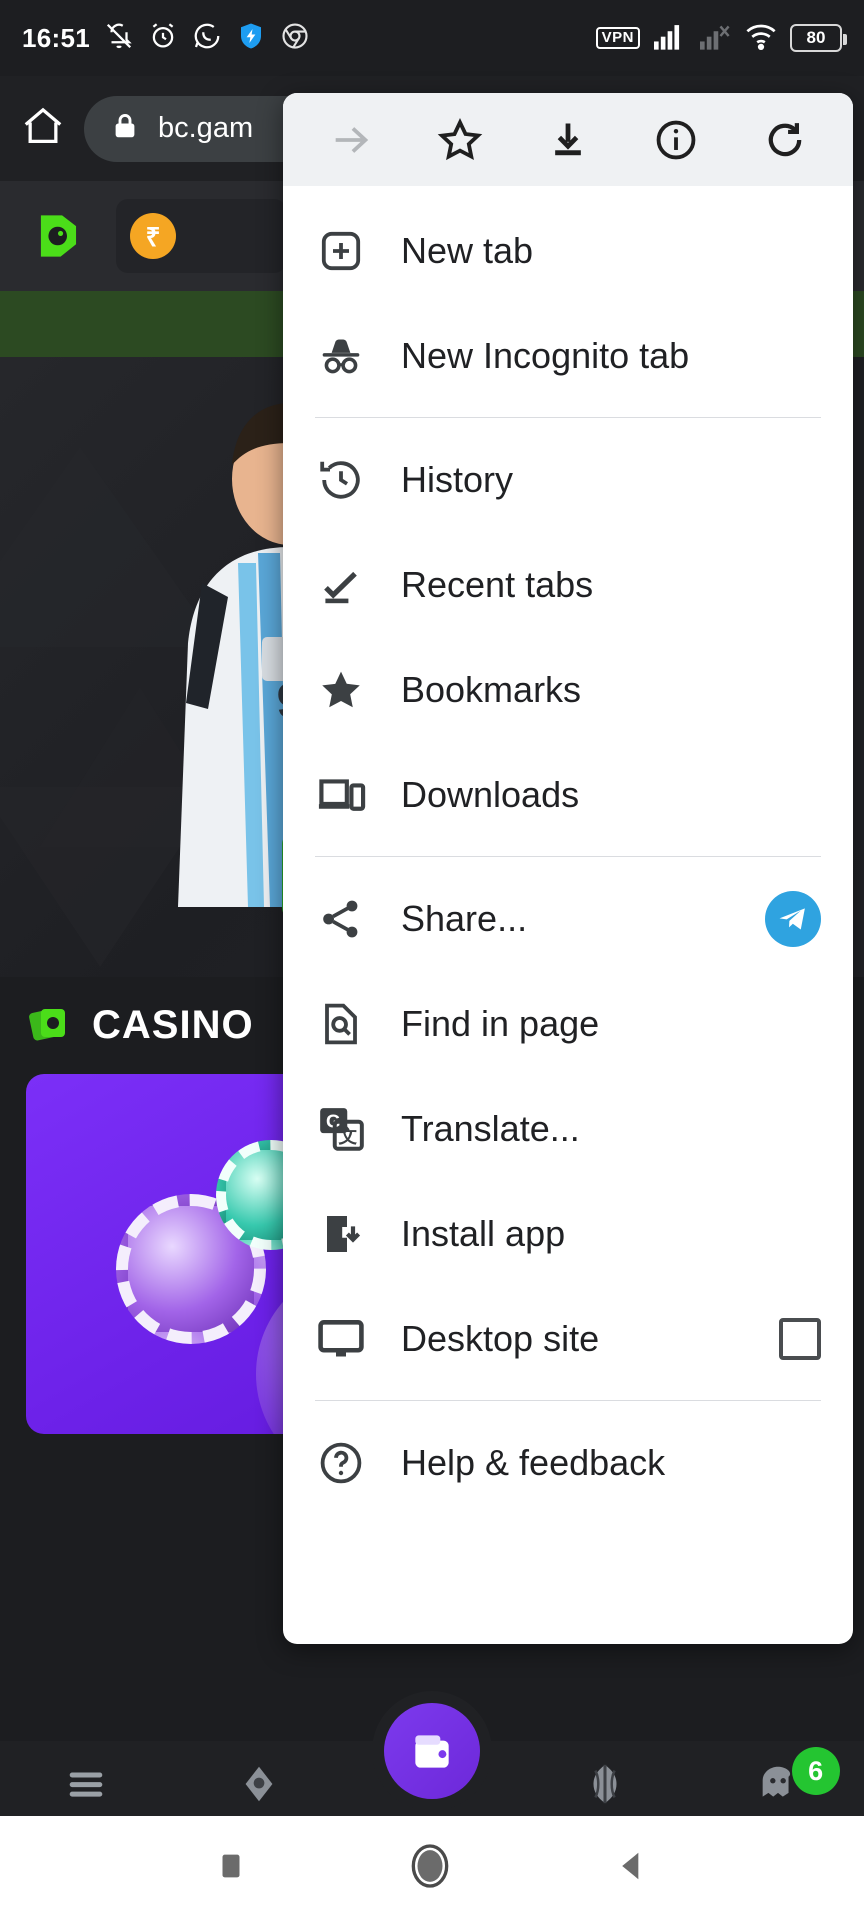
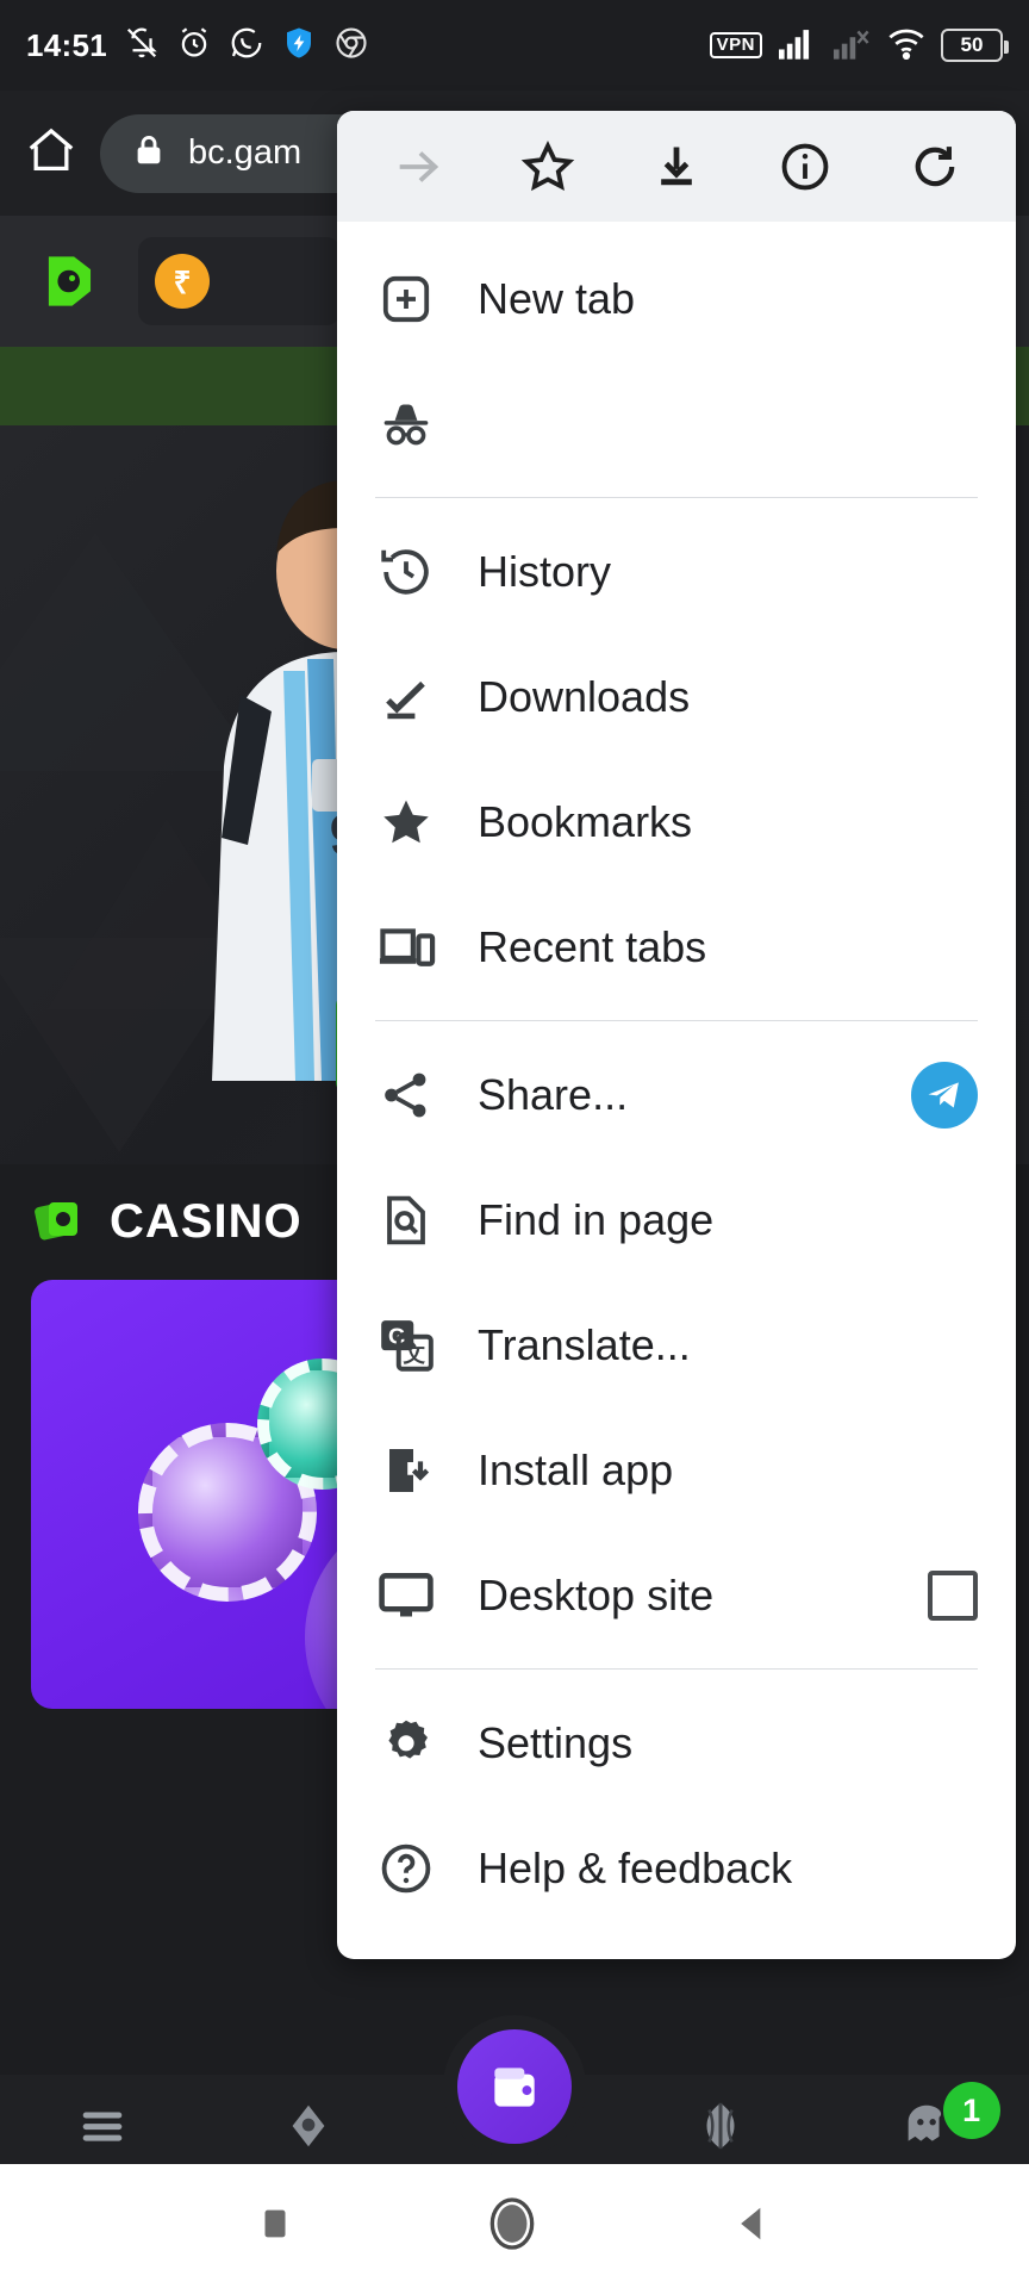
- 16:51
+ 14:51
  VPN
- 80
+ 50
  bc.gam
  ₹
  CASINO
- 6
+ 1
  New tab
- New Incognito tab
  History
- Recent tabs
+ Downloads
  Bookmarks
- Downloads
+ Recent tabs
  Share...
  Find in page
  G
  文
  Translate...
  Install app
  Desktop site
+ Settings
  Help & feedback
